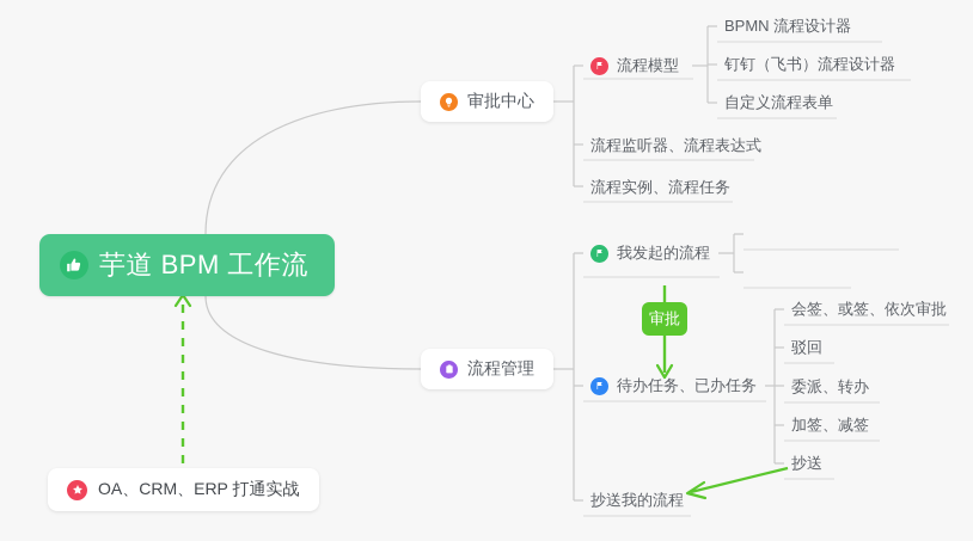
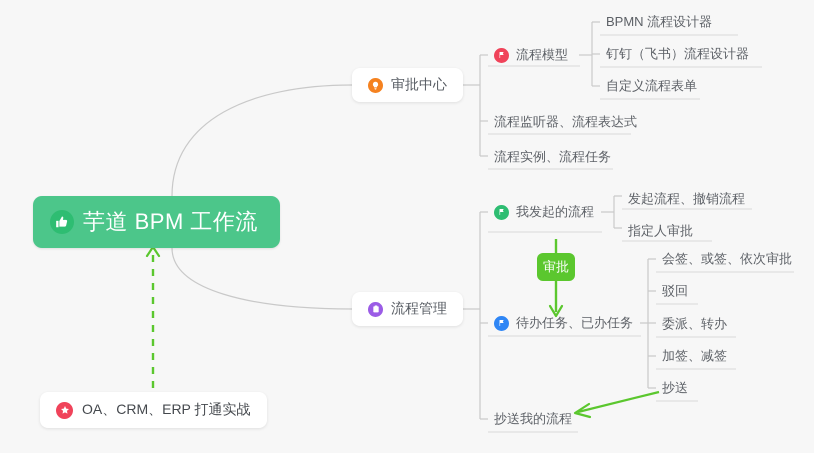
  芋道 BPM 工作流
  审批中心
  流程模型
  流程监听器、流程表达式
  流程实例、流程任务
  BPMN 流程设计器
  钉钉（飞书）流程设计器
  自定义流程表单
  流程管理
  我发起的流程
+ 发起流程、撤销流程
+ 指定人审批
  待办任务、已办任务
  会签、或签、依次审批
  驳回
  委派、转办
  加签、减签
  抄送
  抄送我的流程
  审批
  OA、CRM、ERP 打通实战
